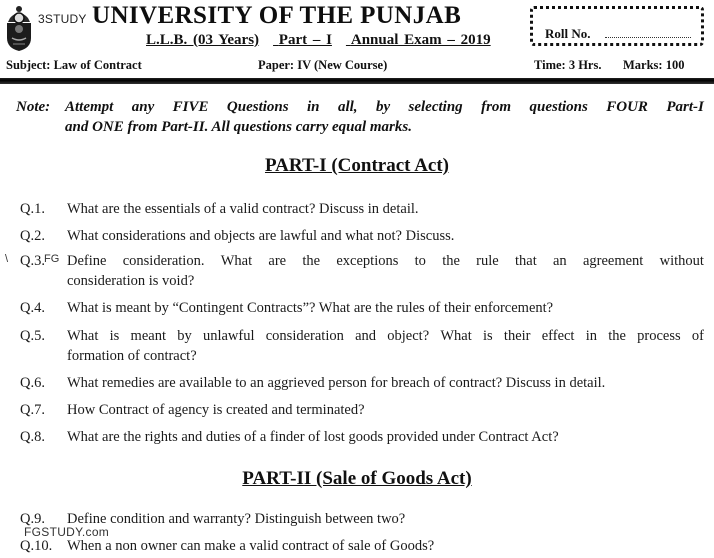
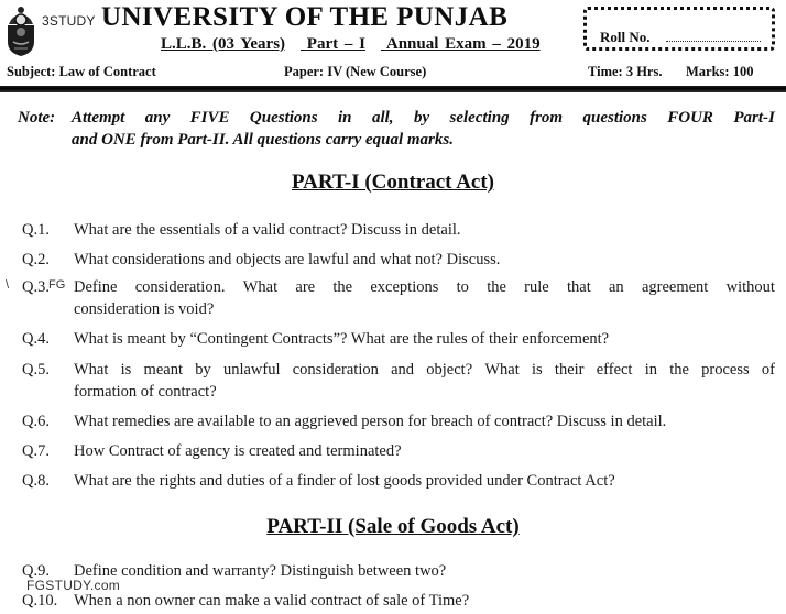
  3STUDY
  UNIVERSITY OF THE PUNJAB
  L.L.B. (03 Years) Part – I Annual Exam – 2019
  Roll No.
  Subject: Law of Contract
  Paper: IV (New Course)
  Time: 3 Hrs.
  Marks: 100
  Note:
  Attempt
  any
  FIVE
  Questions
  in
  all,
  by
  selecting
  from
  questions
  FOUR
  Part-I
  and ONE from Part-II. All questions carry equal marks.
  PART-I (Contract Act)
  Q.1.
  What are the essentials of a valid contract? Discuss in detail.
  Q.2.
  What considerations and objects are lawful and what not? Discuss.
  \
  Q.3.
  Define
  consideration.
  What
  are
  the
  exceptions
  to
  the
  rule
  that
  an
  agreement
  without
  consideration is void?
  FG
  Q.4.
  What is meant by “Contingent Contracts”? What are the rules of their enforcement?
  Q.5.
  What
  is
  meant
  by
  unlawful
  consideration
  and
  object?
  What
  is
  their
  effect
  in
  the
  process
  of
  formation of contract?
  Q.6.
  What remedies are available to an aggrieved person for breach of contract? Discuss in detail.
  Q.7.
  How Contract of agency is created and terminated?
  Q.8.
  What are the rights and duties of a finder of lost goods provided under Contract Act?
  PART-II (Sale of Goods Act)
  Q.9.
  Define condition and warranty? Distinguish between two?
  FGSTUDY.com
  Q.10.
- When a non owner can make a valid contract of sale of Goods?
+ When a non owner can make a valid contract of sale of Time?
